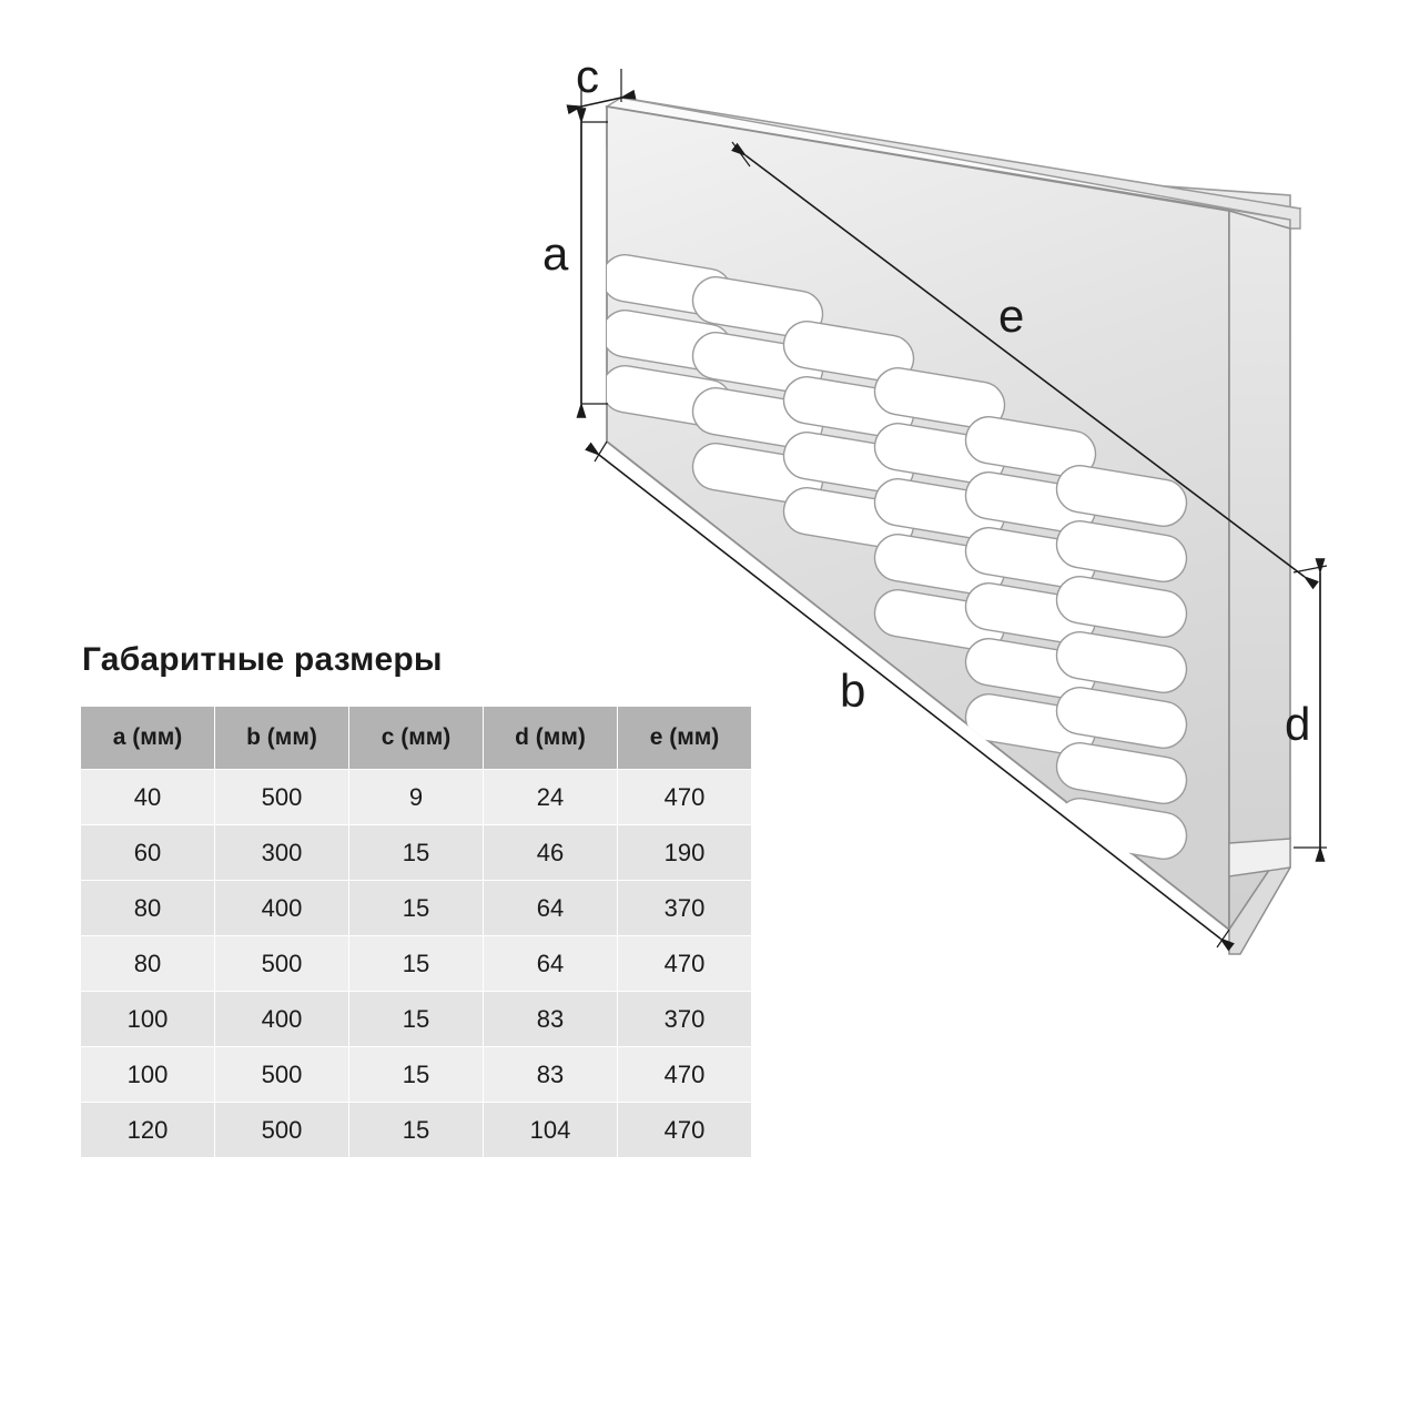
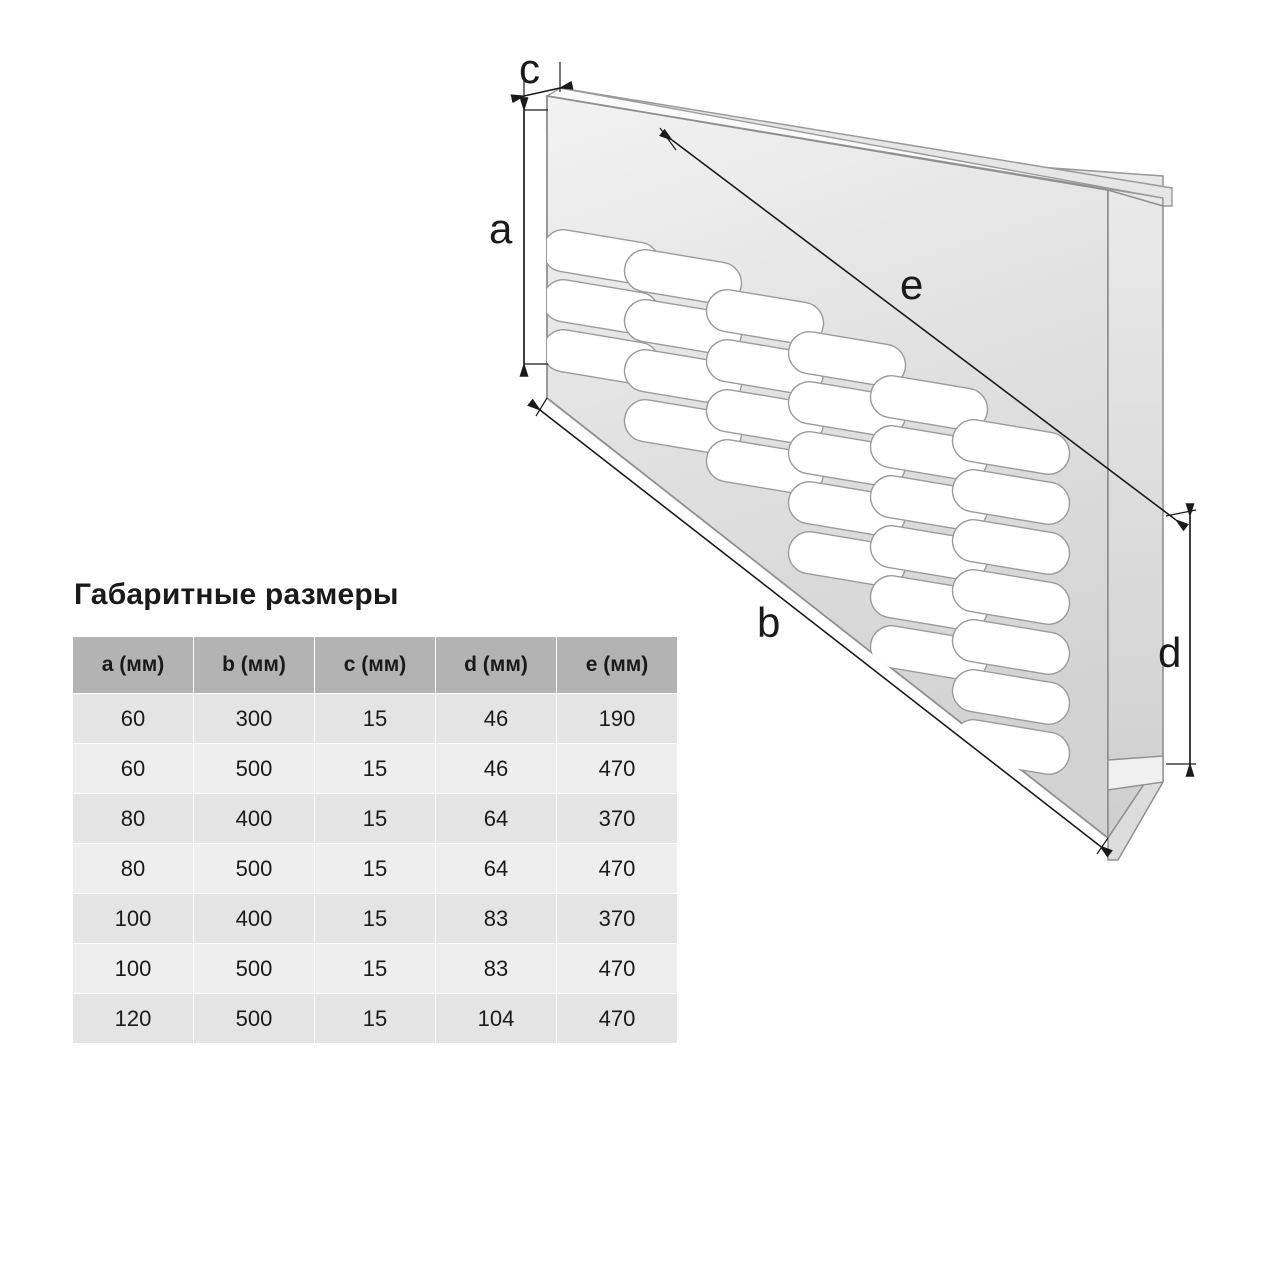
  a
  b
  c
  d
  e
  Габаритные размеры
  a (мм)	b (мм)	c (мм)	d (мм)	e (мм)
- 40	500	9	24	470
  60	300	15	46	190
+ 60	500	15	46	470
  80	400	15	64	370
  80	500	15	64	470
  100	400	15	83	370
  100	500	15	83	470
  120	500	15	104	470
